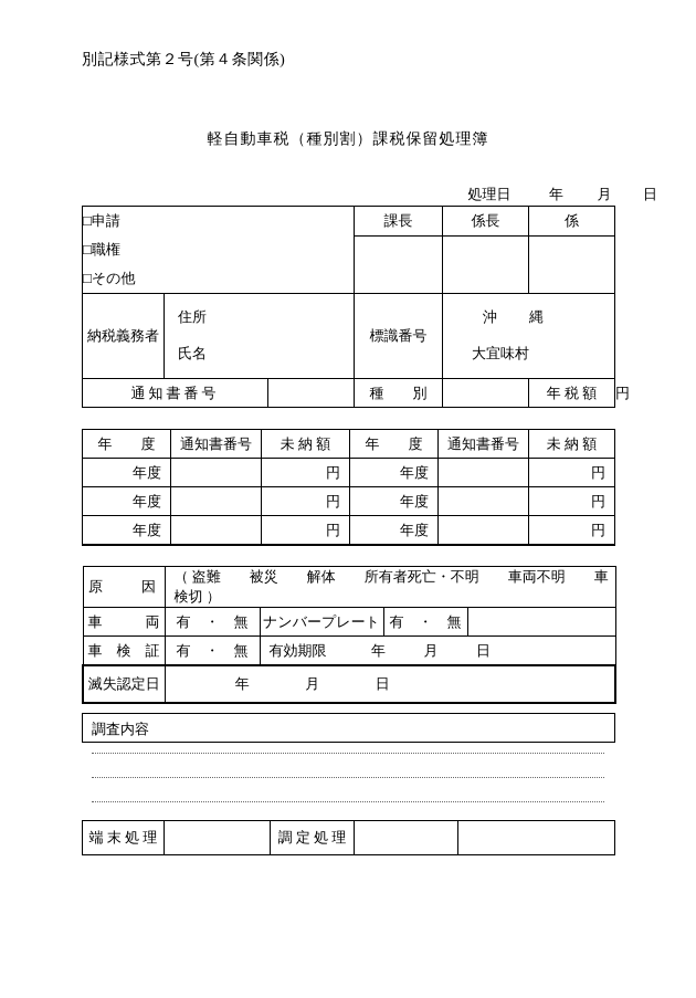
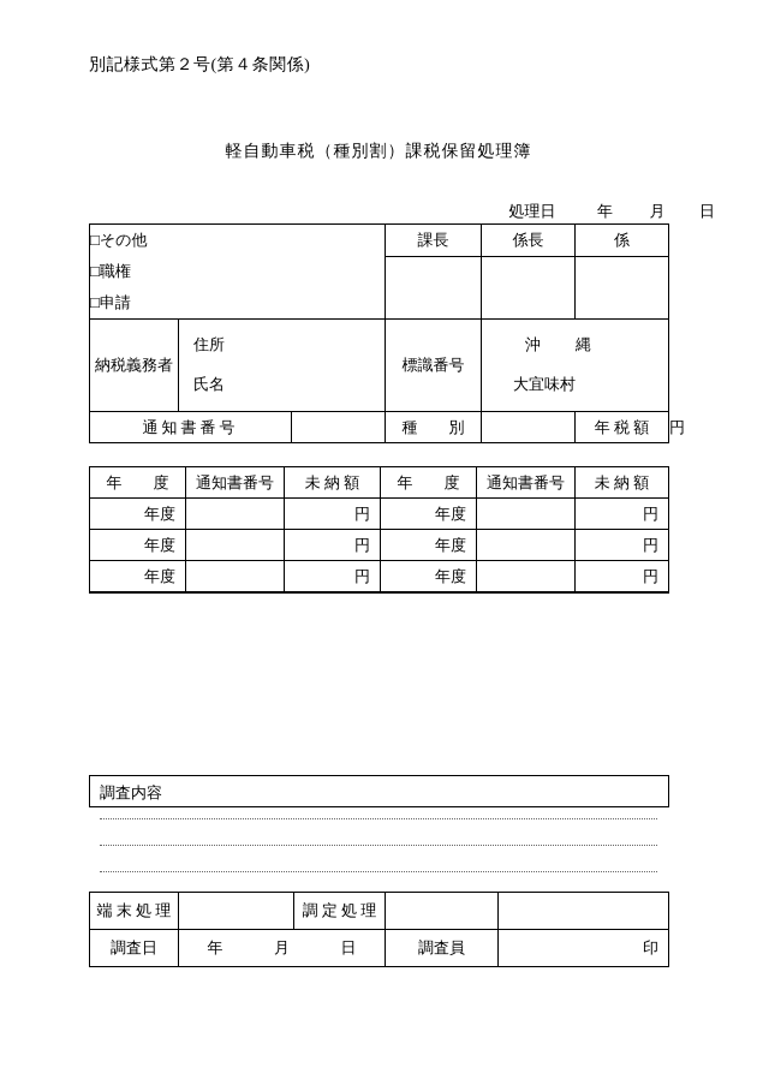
  別記様式第２号(第４条関係)
  軽自動車税（種別割）課税保留処理簿
  処理日 年 月 日
- □申請	課長	係長	係
+ □その他	課長	係長	係
  □職権
- □その他
+ □申請
  納税義務者	住所 氏名	標識番号	沖 縄 大宜味村
  通知書番号		種 別		年 税 額	円
  年 度	通知書番号	未 納 額	年 度	通知書番号	未 納 額
  年度		円	年度		円
  年度		円	年度		円
  年度		円	年度		円
- 原 因	（ 盗難 被災 解体 所有者死亡・不明 車両不明 車検切 ）
- 車 両	有 ・ 無	ナンバープレート	有 ・ 無
- 車 検 証	有 ・ 無	有効期限 年 月 日
- 滅失認定日	年 月 日
  調査内容
  端 末 処 理		調 定 処 理
+ 調査日	年 月 日	調査員	印
